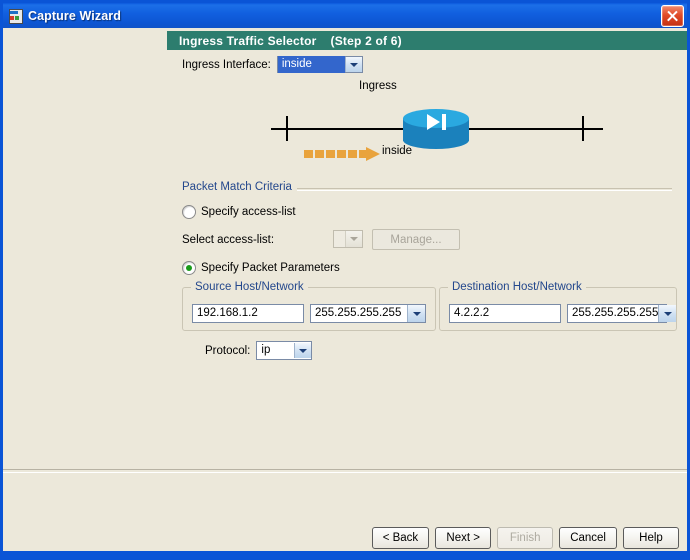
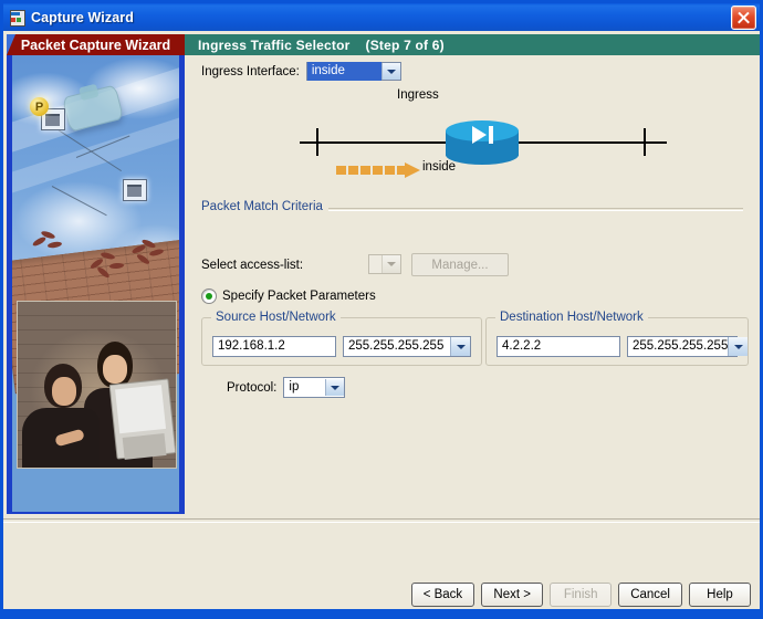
  Capture Wizard
+ Packet Capture Wizard
+ P
  Ingress Traffic Selector
- (Step 2 of 6)
+ (Step 7 of 6)
  Ingress Interface:
  inside
  Ingress
  inside
  Packet Match Criteria
- Specify access-list
  Select access-list:
  Manage...
  Specify Packet Parameters
  Source Host/Network
  192.168.1.2
  255.255.255.255
  Destination Host/Network
  4.2.2.2
  255.255.255.255
  Protocol:
  ip
  < Back
  Next >
  Finish
  Cancel
  Help
